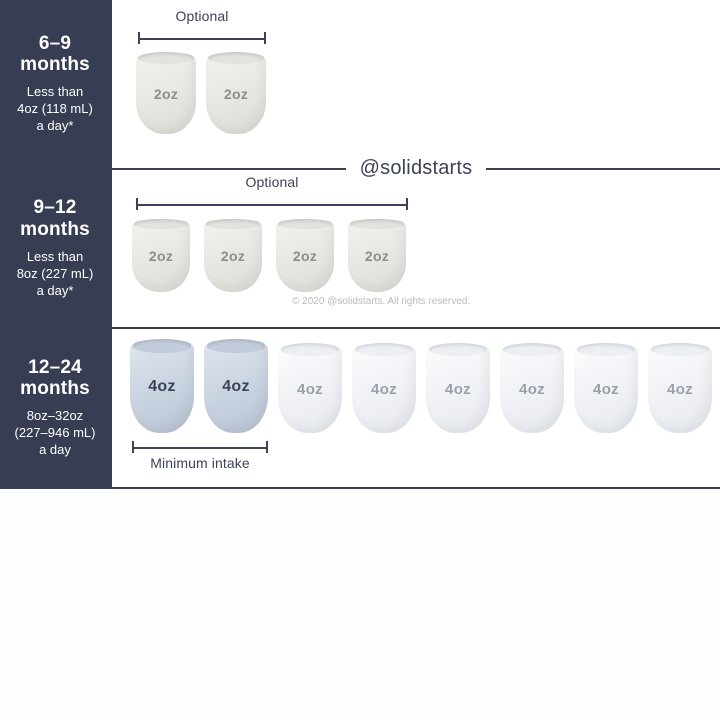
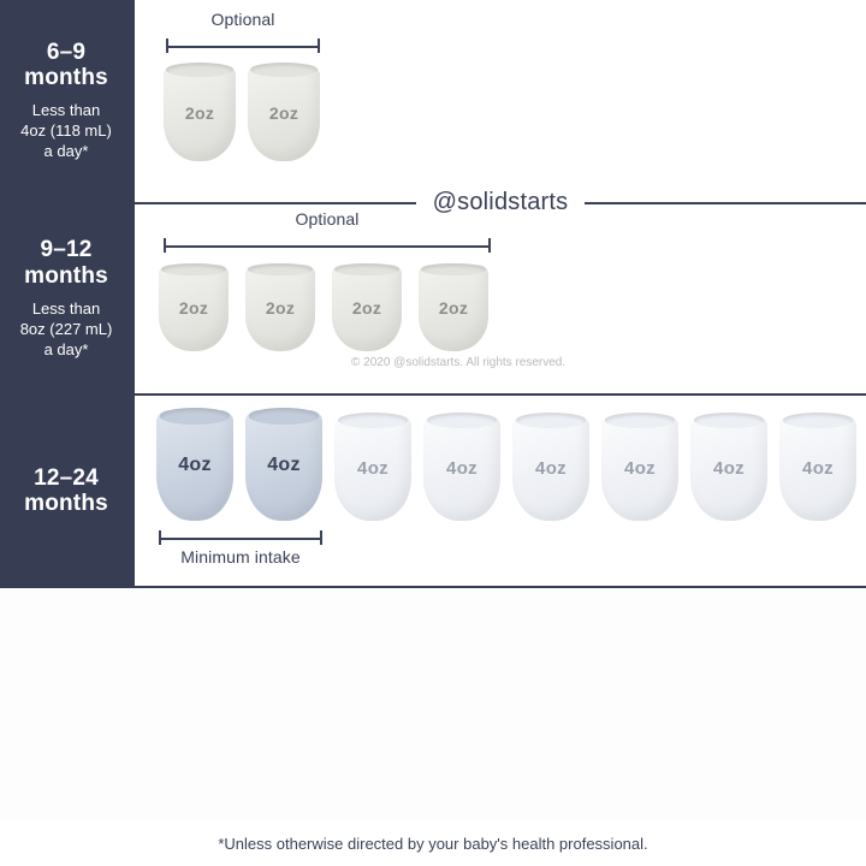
  6–9
  months
  Less than
  4oz (118 mL)
  a day*
  Optional
  2oz
  2oz
  @solidstarts
  9–12
  months
  Less than
  8oz (227 mL)
  a day*
  Optional
  2oz
  2oz
  2oz
  2oz
  © 2020 @solidstarts. All rights reserved.
  12–24
  months
- 8oz–32oz
- (227–946 mL)
- a day
  4oz
  4oz
  4oz
  4oz
  4oz
  4oz
  4oz
  4oz
  Minimum intake
+ *Unless otherwise directed by your baby's health professional.
